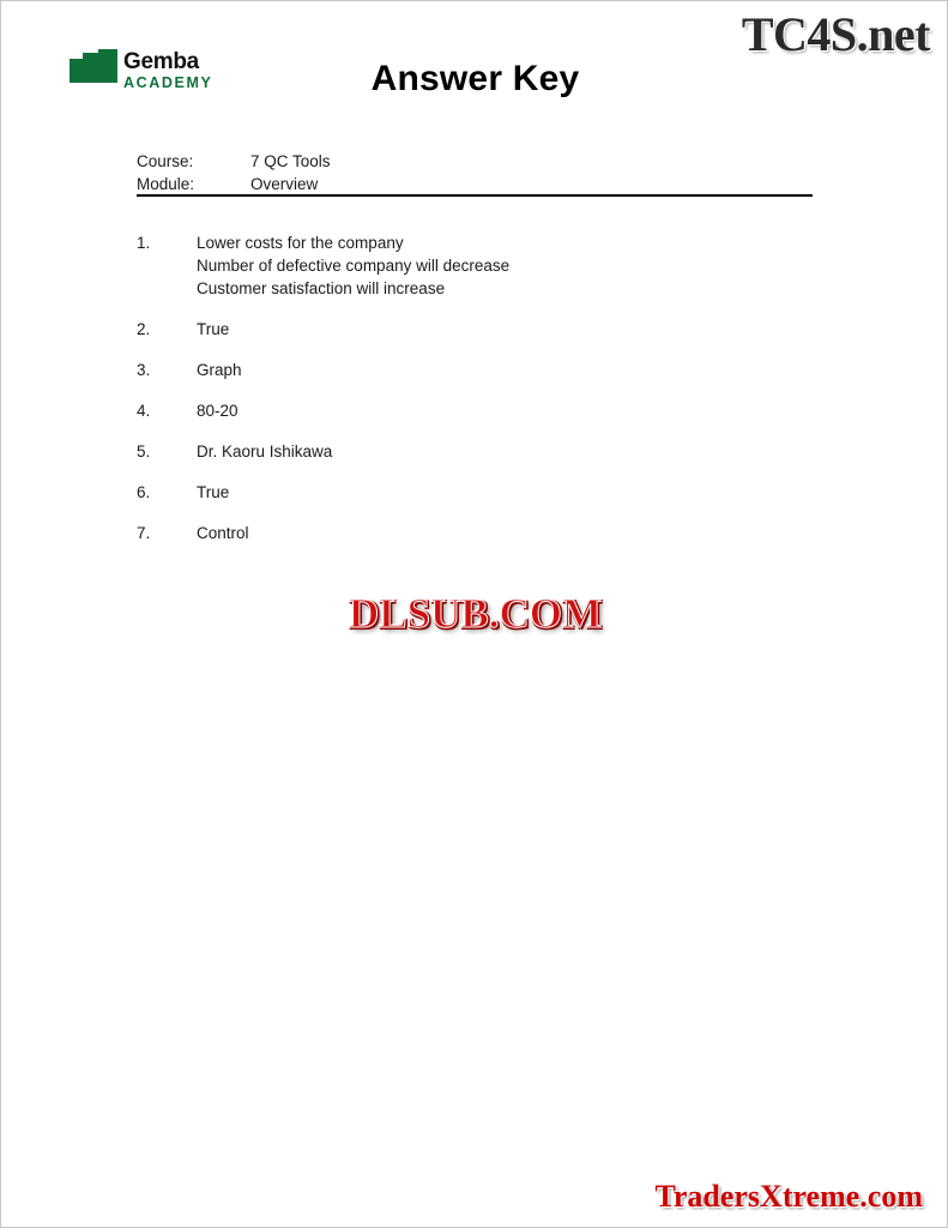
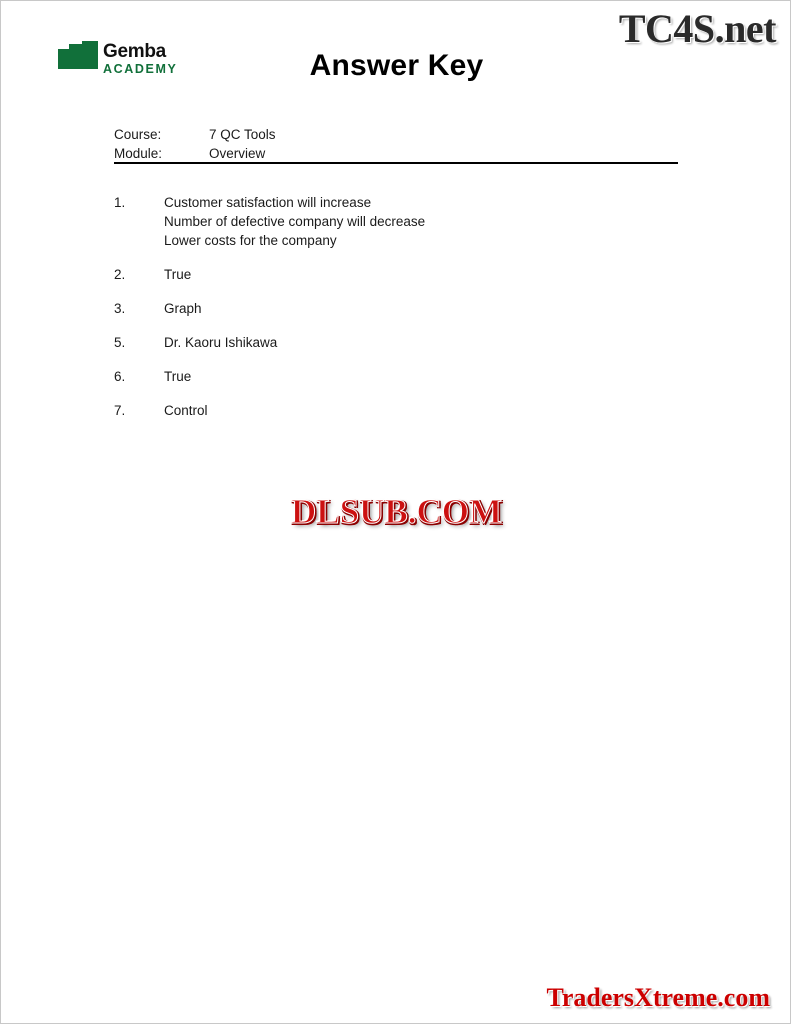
  TC4S.net
  Gemba
  ACADEMY
  Answer Key
  Course:
  7 QC Tools
  Module:
  Overview
  1.
- Lower costs for the company
+ Customer satisfaction will increase
  Number of defective company will decrease
- Customer satisfaction will increase
+ Lower costs for the company
  2.
  True
  3.
  Graph
- 4.
- 80-20
  5.
  Dr. Kaoru Ishikawa
  6.
  True
  7.
  Control
  DLSUB.COM
  TradersXtreme.com
